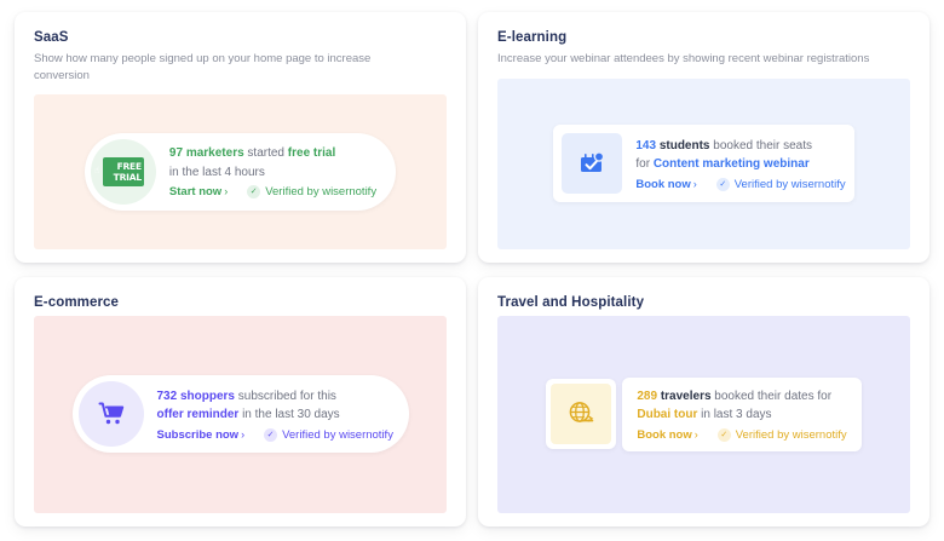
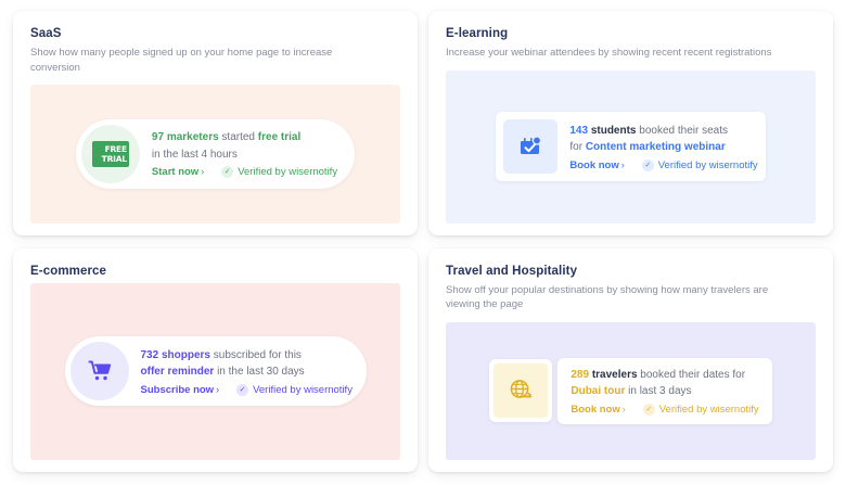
  SaaS
  Show how many people signed up on your home page to increase conversion
  FREE
  TRIAL
  97 marketers started free trial
  in the last 4 hours
  Start now ›
  Verified by wisernotify
  E-learning
- Increase your webinar attendees by showing recent webinar registrations
+ Increase your webinar attendees by showing recent recent registrations
  143 students booked their seats
  for Content marketing webinar
  Book now ›
  Verified by wisernotify
  E-commerce
  732 shoppers subscribed for this
  offer reminder in the last 30 days
  Subscribe now ›
  Verified by wisernotify
  Travel and Hospitality
+ Show off your popular destinations by showing how many travelers are viewing the page
  289 travelers booked their dates for
  Dubai tour in last 3 days
  Book now ›
  Verified by wisernotify
